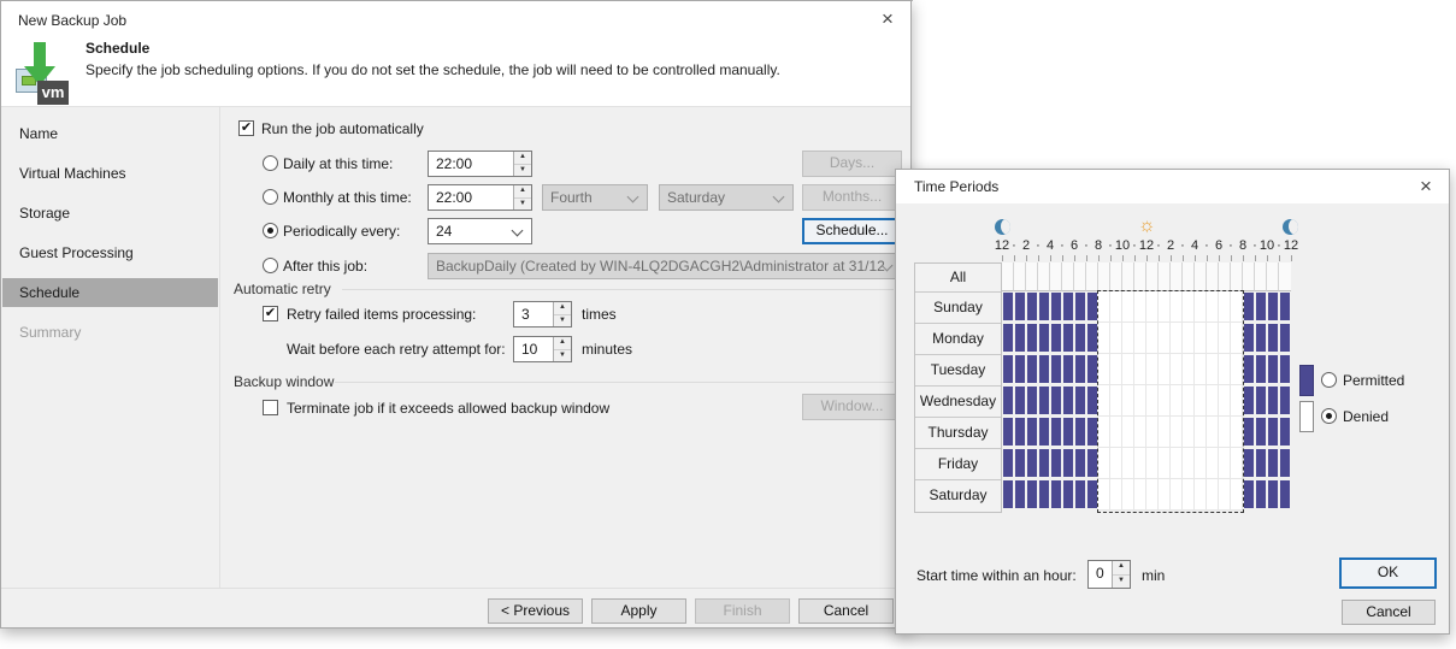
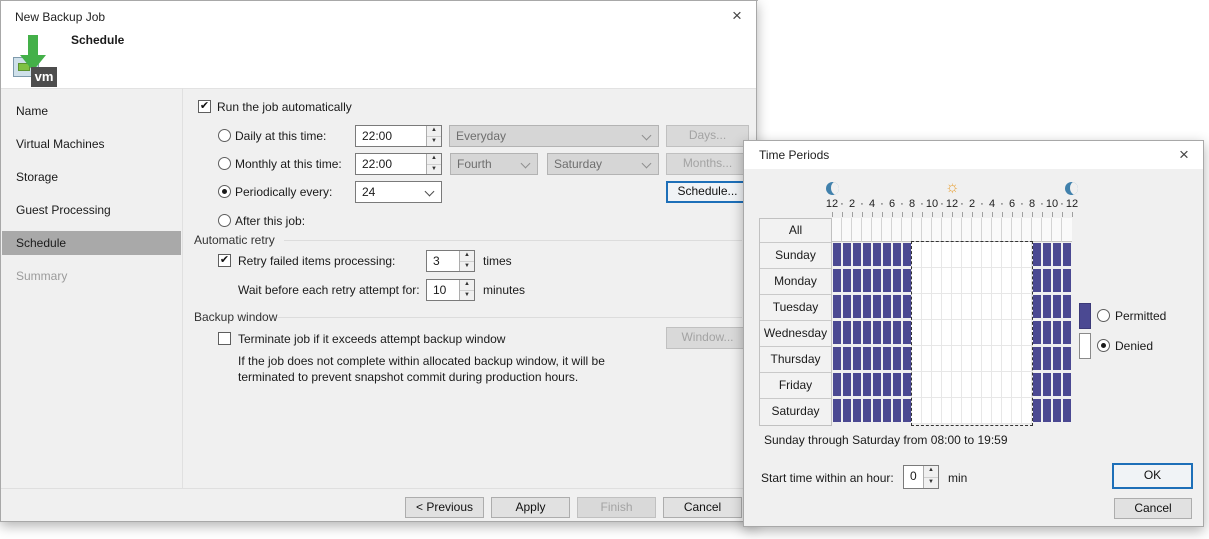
  New Backup Job
  ×
  vm
  Schedule
- Specify the job scheduling options. If you do not set the schedule, the job will need to be controlled manually.
  Name
  Virtual Machines
  Storage
  Guest Processing
  Schedule
  Summary
  ✔
  Run the job automatically
  Daily at this time:
  22:00
+ Everyday
  Days...
  Monthly at this time:
  22:00
  Fourth
  Saturday
  Months...
  Periodically every:
  24
  Schedule...
  After this job:
- BackupDaily (Created by WIN-4LQ2DGACGH2\Administrator at 31/12
  Automatic retry
  ✔
  Retry failed items processing:
  3
  times
  Wait before each retry attempt for:
  10
  minutes
  Backup window
- Terminate job if it exceeds allowed backup window
+ Terminate job if it exceeds attempt backup window
  Window...
+ If the job does not complete within allocated backup window, it will be terminated to prevent snapshot commit during production hours.
  < Previous
  Apply
  Finish
  Cancel
  Time Periods
  ×
  ☼
  12
  2
  4
  6
  8
  10
  12
  2
  4
  6
  8
  10
  12
  ·
  ·
  ·
  ·
  ·
  ·
  ·
  ·
  ·
  ·
  ·
  ·
  All
  Sunday
  Monday
  Tuesday
  Wednesday
  Thursday
  Friday
  Saturday
  Permitted
  Denied
+ Sunday through Saturday from 08:00 to 19:59
  Start time within an hour:
  0
  min
  OK
  Cancel
